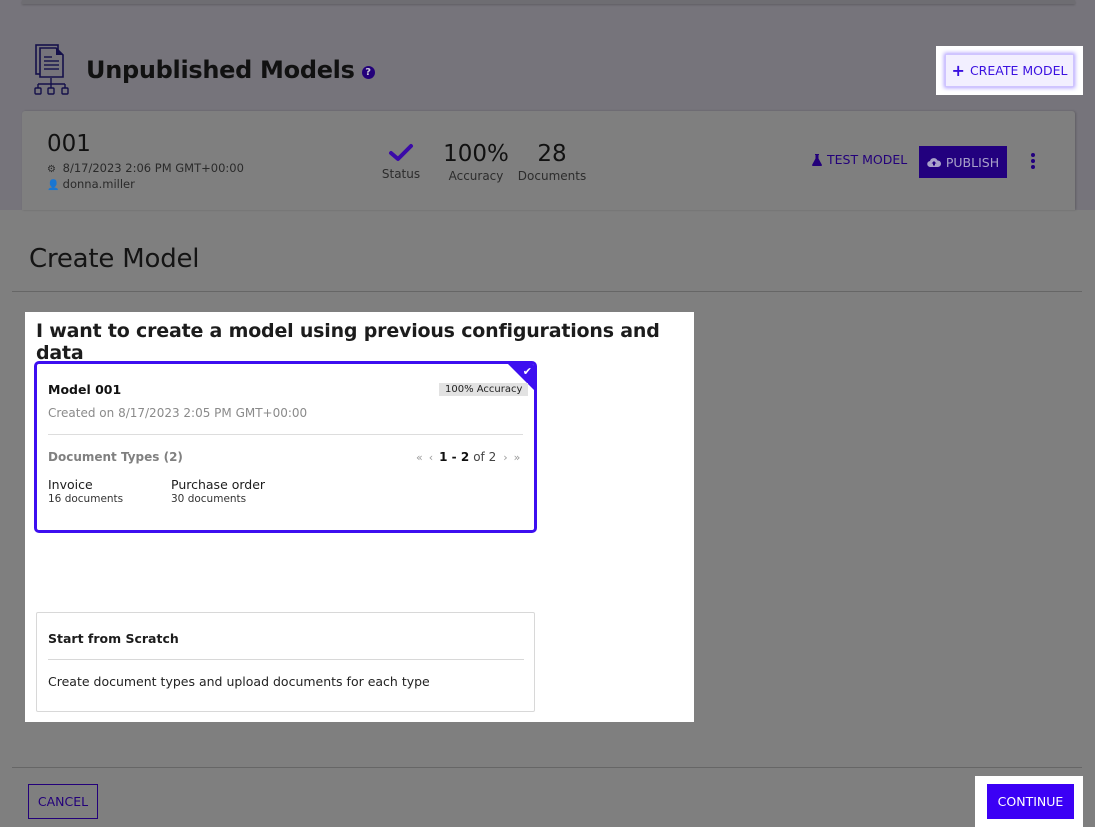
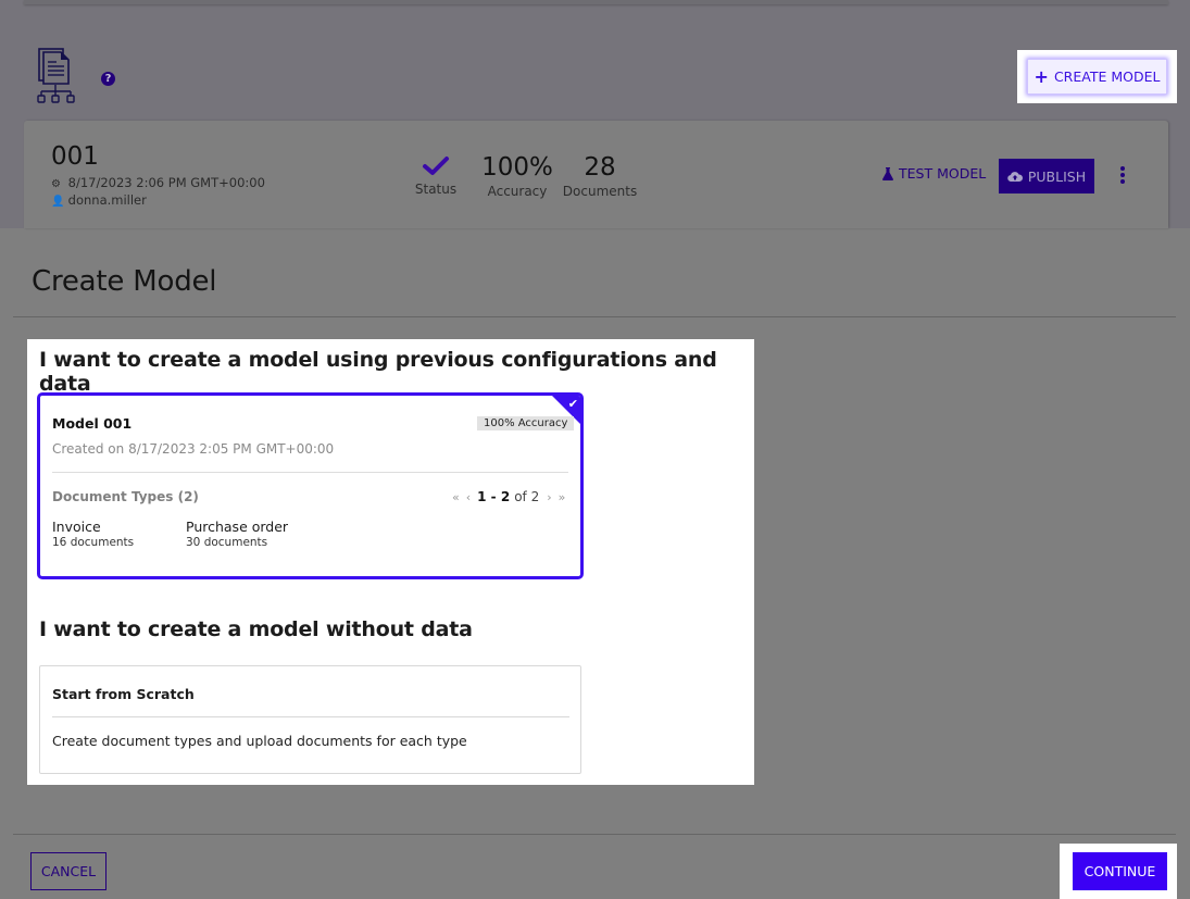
- Unpublished Models
  ?
  +
  CREATE MODEL
  001
  ⚙ 8/17/2023 2:06 PM GMT+00:00
  👤 donna.miller
  Status
  100%
  Accuracy
  28
  Documents
  TEST MODEL
  PUBLISH
  Create Model
  I want to create a model using previous configurations and data
  ✔
  Model 001
  100% Accuracy
  Created on 8/17/2023 2:05 PM GMT+00:00
  Document Types (2)
  «
  ‹
  1 - 2
  of 2
  ›
  »
  Invoice
  16 documents
  Purchase order
  30 documents
+ I want to create a model without data
  Start from Scratch
  Create document types and upload documents for each type
  CANCEL
  CONTINUE
